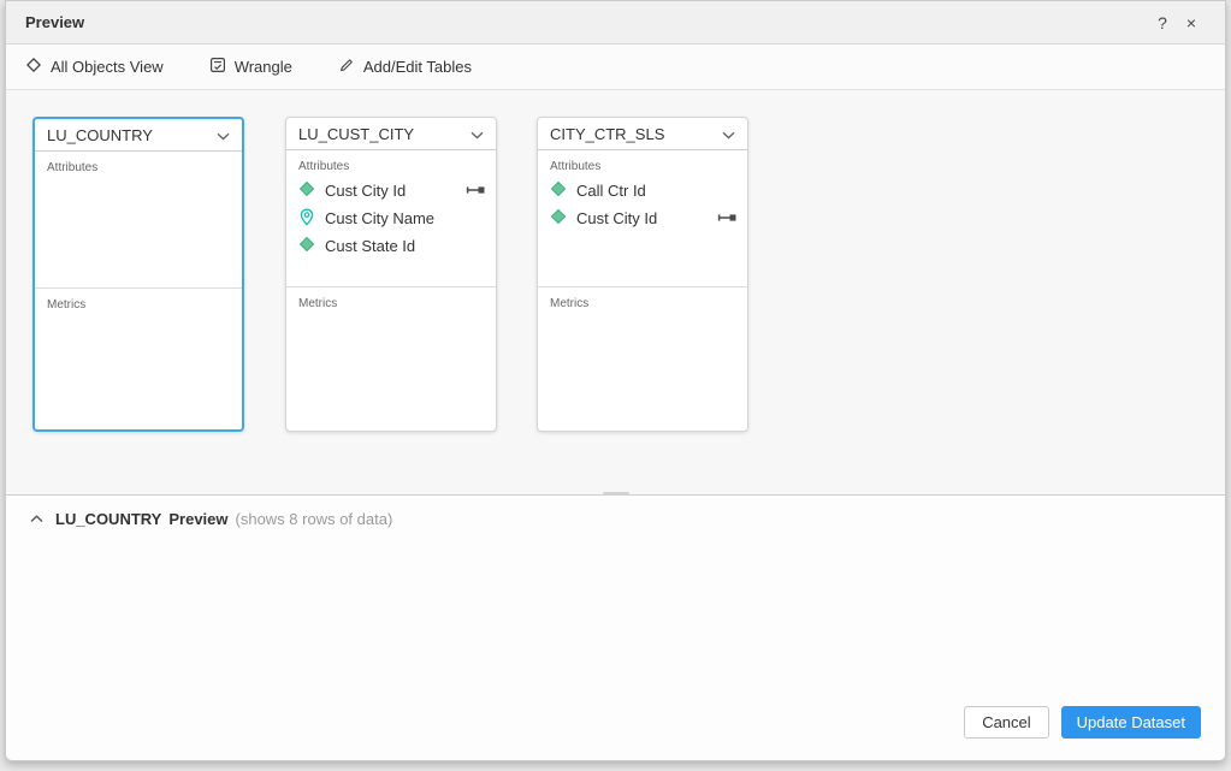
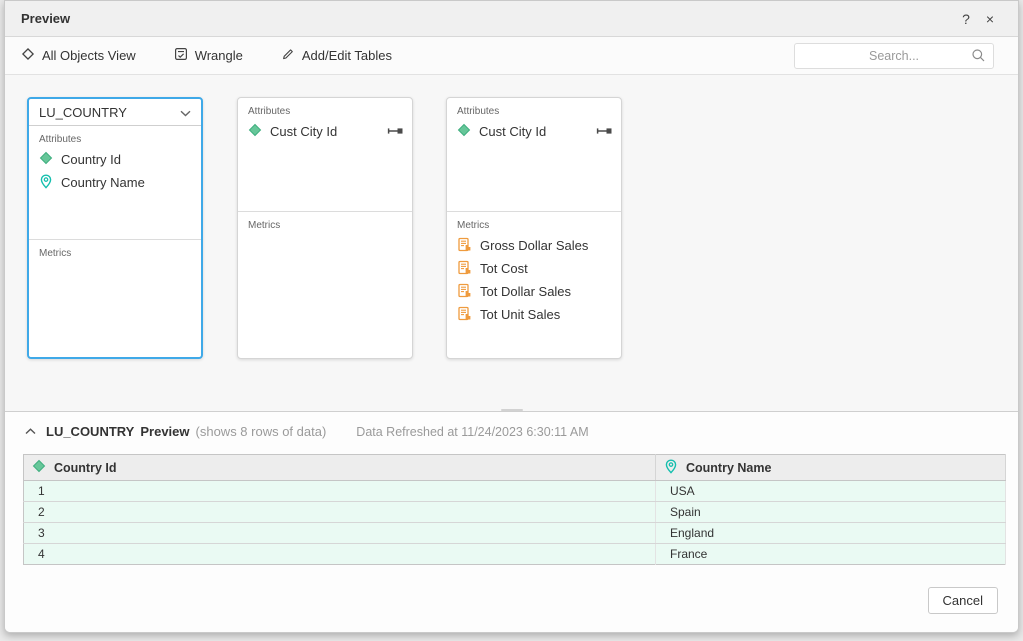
  Preview
  ?
  ×
  All Objects View
  Wrangle
  Add/Edit Tables
+ Search...
  LU_COUNTRY
  Attributes
+ Country Id
+ Country Name
  Metrics
- LU_CUST_CITY
  Attributes
  Cust City Id
- Cust City Name
- Cust State Id
  Metrics
- CITY_CTR_SLS
  Attributes
- Call Ctr Id
  Cust City Id
  Metrics
+ Gross Dollar Sales
+ Tot Cost
+ Tot Dollar Sales
+ Tot Unit Sales
  LU_COUNTRY
  Preview
  (shows 8 rows of data)
+ Data Refreshed at 11/24/2023 6:30:11 AM
+ Country Id	Country Name
+ 1	USA
+ 2	Spain
+ 3	England
+ 4	France
  Cancel
- Update Dataset
